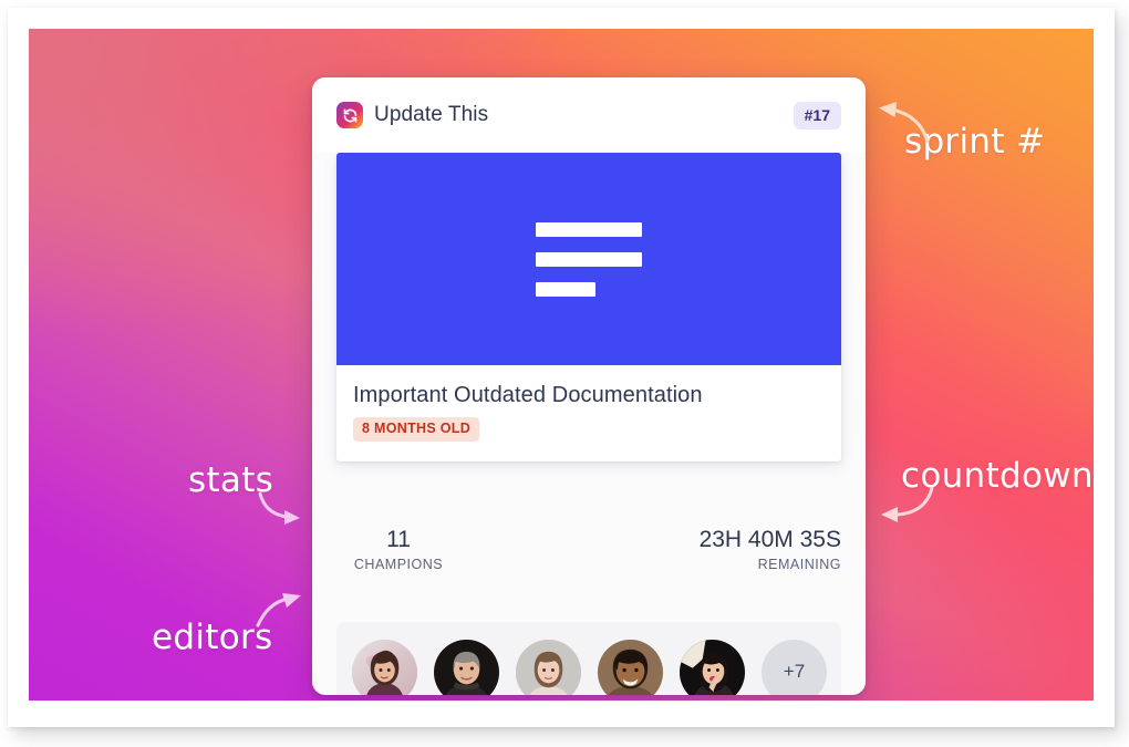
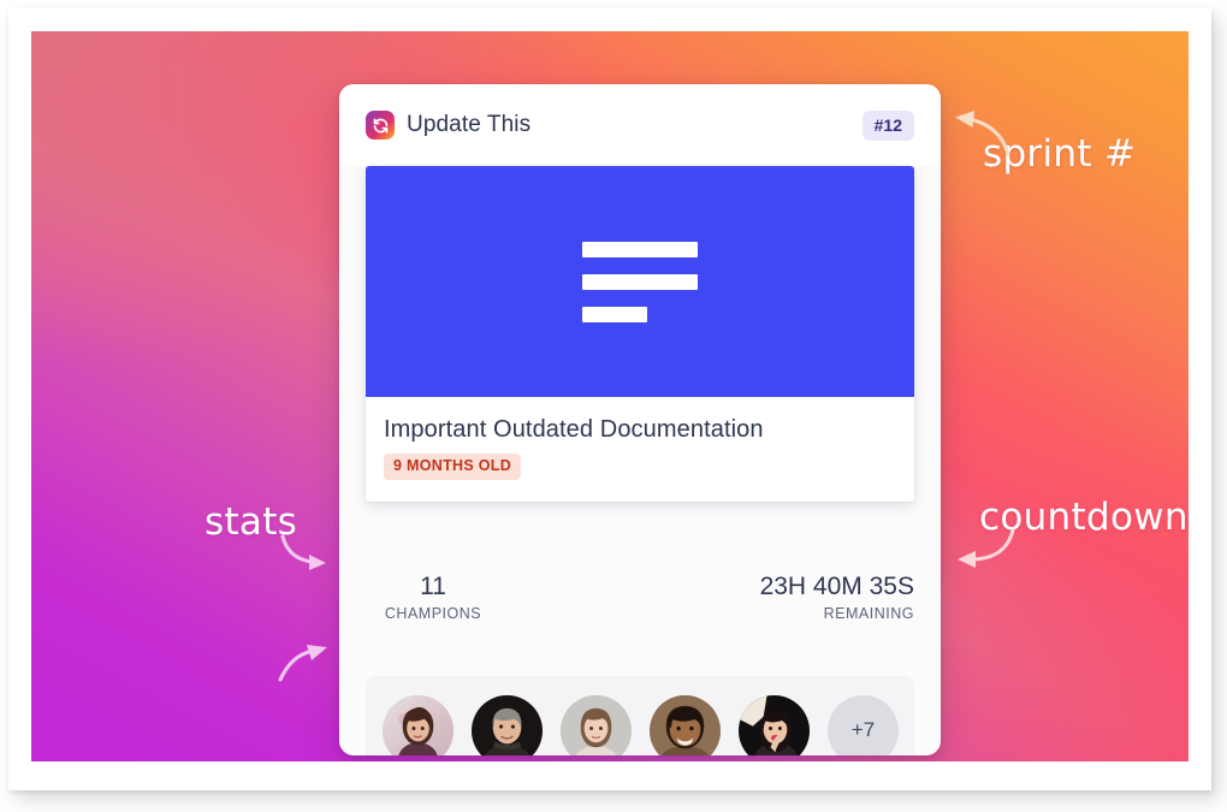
  Update This
- #17
+ #12
  Important Outdated Documentation
- 8 MONTHS OLD
+ 9 MONTHS OLD
  11
  CHAMPIONS
  23H 40M 35S
  REMAINING
  +7
  sprint #
  countdown
  stats
- editors
